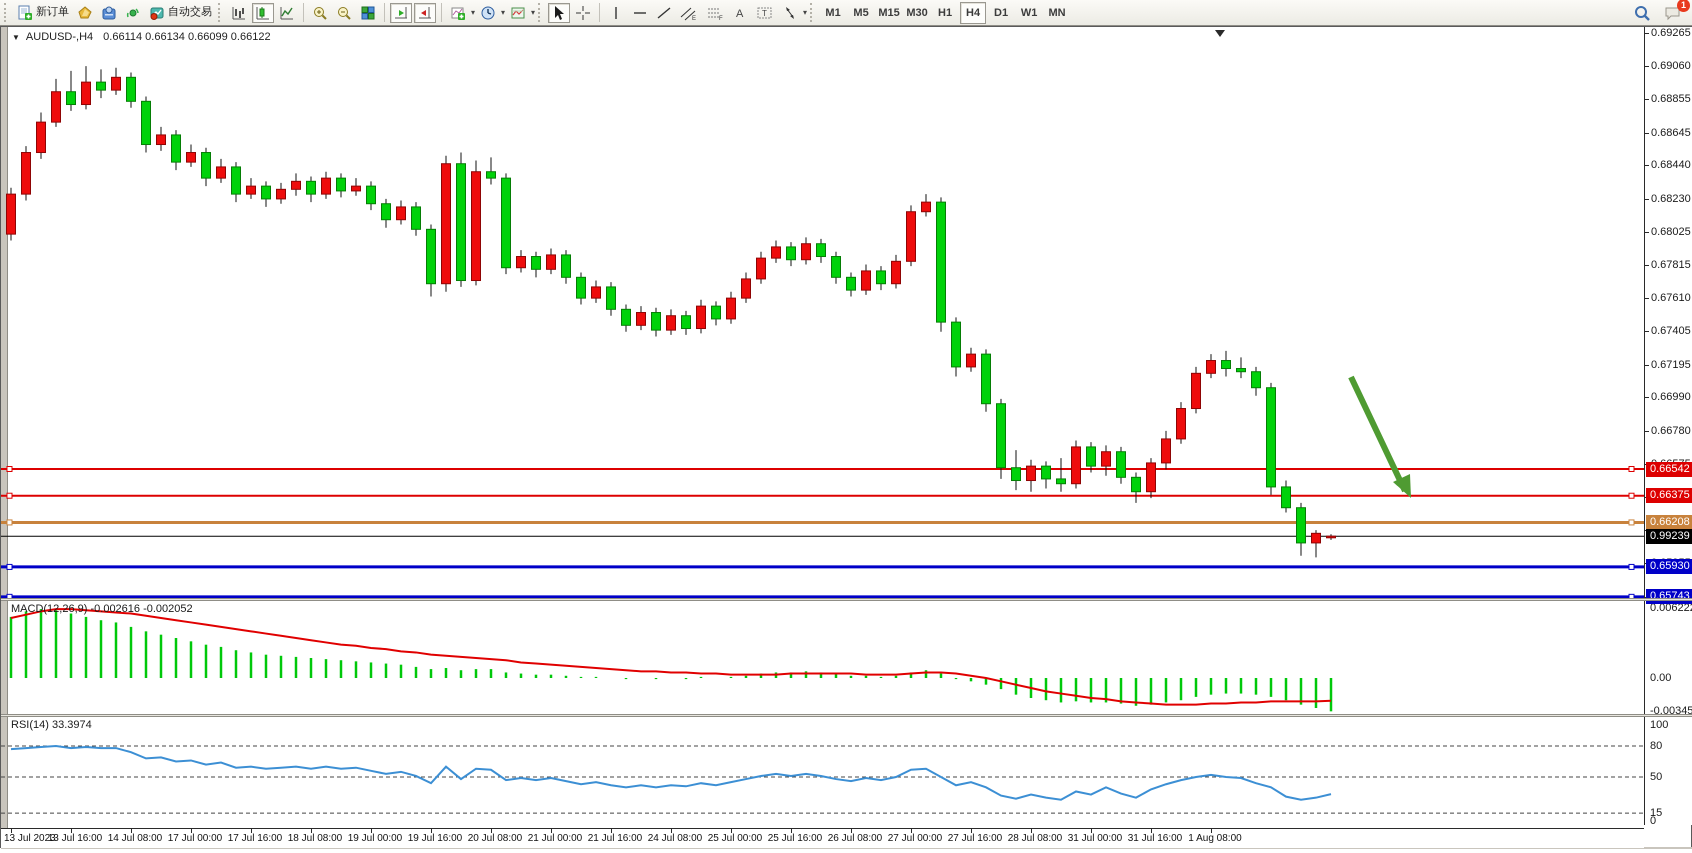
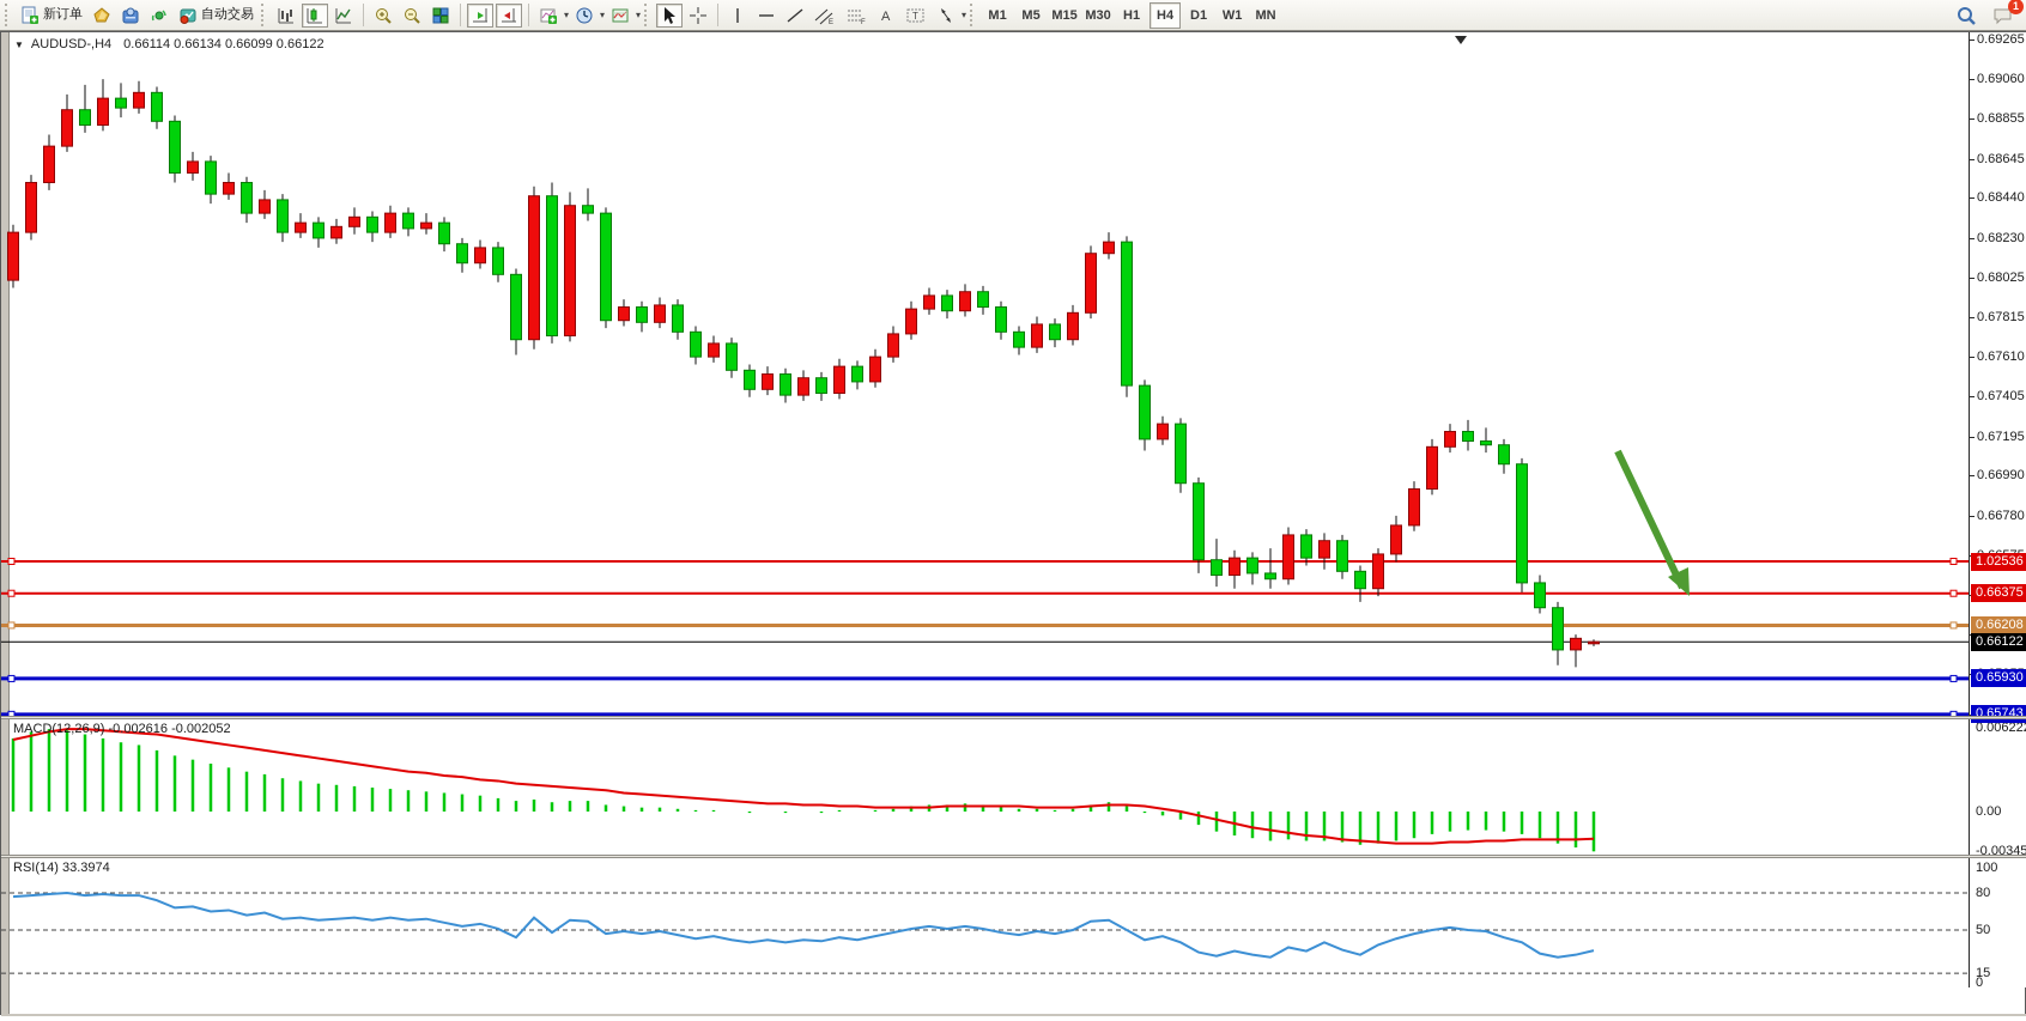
  新订单
  自动交易
  ▾
  ▾
  ▾
  A
  T
  ▾
  M1
  M5
  M15
  M30
  H1
  H4
  D1
  W1
  MN
  1
  ▼
  AUDUSD-,H4
  0.66114 0.66134 0.66099 0.66122
  MACD(12,26,9) -0.002616 -0.002052
  RSI(14) 33.3974
  0.00622
  0.00
  -0.00345
  0.69265
  0.69060
  0.68855
  0.68645
  0.68440
  0.68230
  0.68025
  0.67815
  0.67610
  0.67405
  0.67195
  0.66990
  0.66780
- 0.66542
+ 1.02536
  0.66375
  0.66208
- 0.99239
+ 0.66122
  0.65930
  0.65743
  100
  80
  50
  15
  0
- 13 Jul 2023
- 13 Jul 16:00
- 14 Jul 08:00
- 17 Jul 00:00
- 17 Jul 16:00
- 18 Jul 08:00
- 19 Jul 00:00
- 19 Jul 16:00
- 20 Jul 08:00
- 21 Jul 00:00
- 21 Jul 16:00
- 24 Jul 08:00
- 25 Jul 00:00
- 25 Jul 16:00
- 26 Jul 08:00
- 27 Jul 00:00
- 27 Jul 16:00
- 28 Jul 08:00
- 31 Jul 00:00
- 31 Jul 16:00
- 1 Aug 08:00
